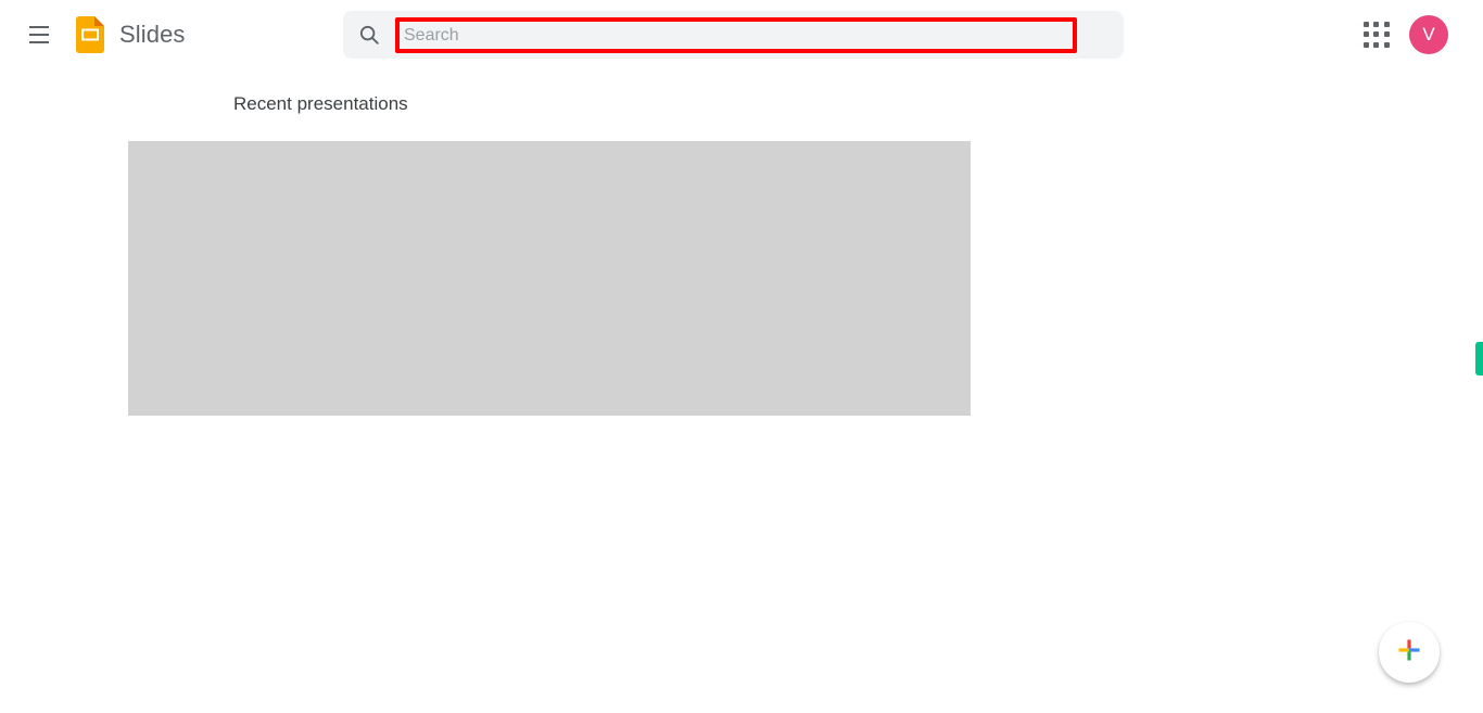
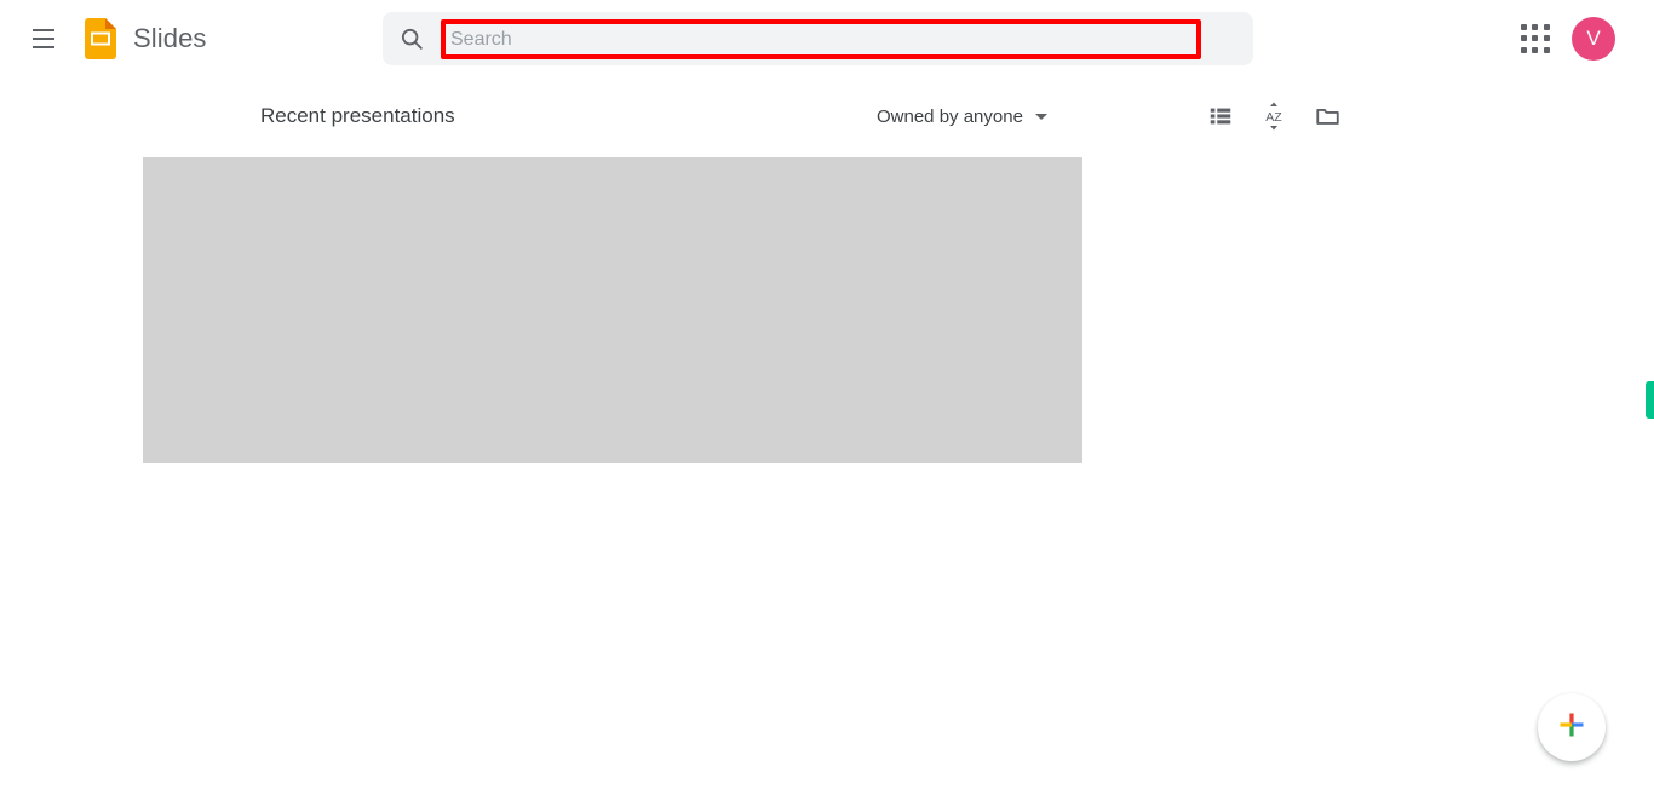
  Slides
  Search
  V
  Recent presentations
+ Owned by anyone
+ AZ
